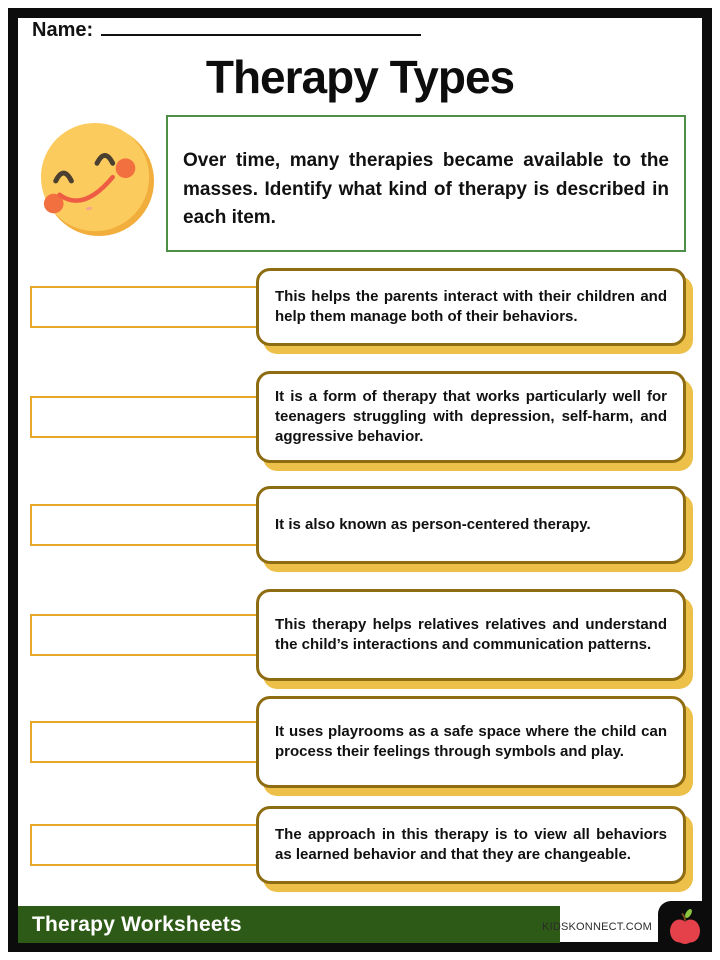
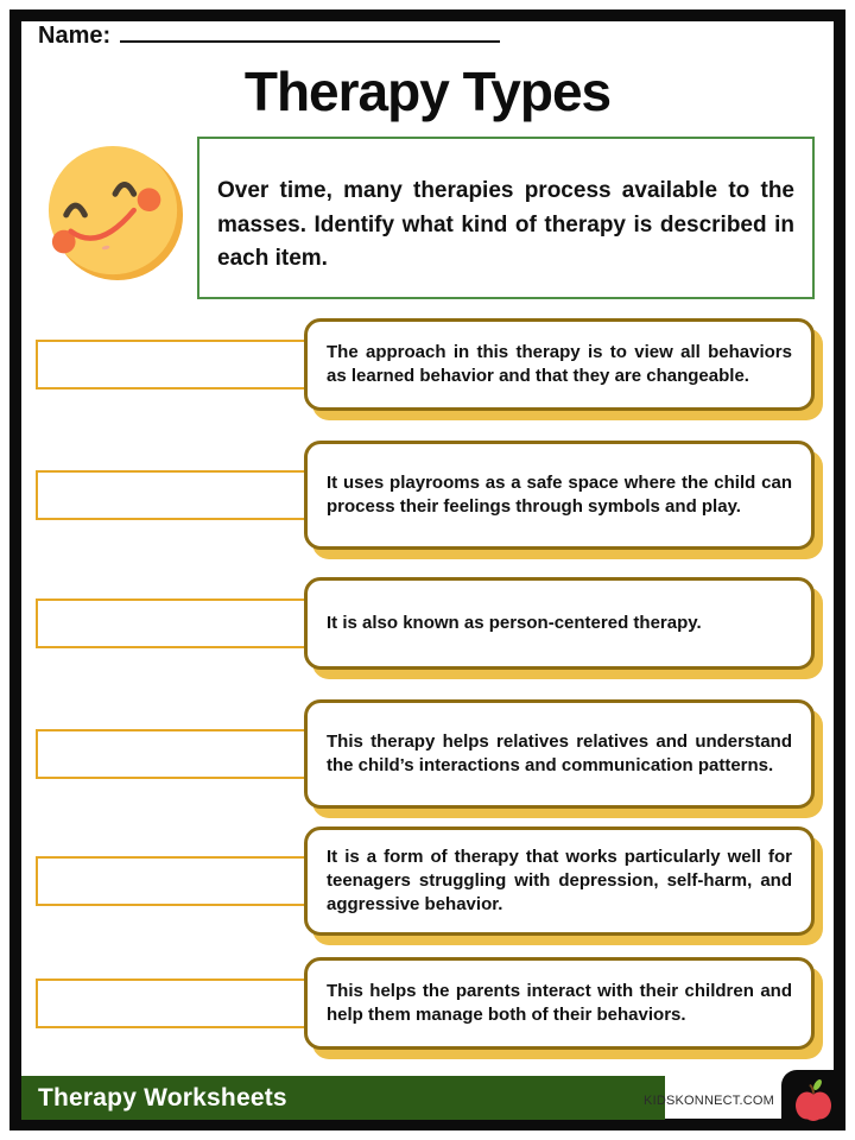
  Name:
  Therapy Types
- Over time, many therapies became available to the masses. Identify what kind of therapy is described in each item.
+ Over time, many therapies process available to the masses. Identify what kind of therapy is described in each item.
- This helps the parents interact with their children and help them manage both of their behaviors.
+ The approach in this therapy is to view all behaviors as learned behavior and that they are changeable.
- It is a form of therapy that works particularly well for teenagers struggling with depression, self-harm, and aggressive behavior.
+ It uses playrooms as a safe space where the child can process their feelings through symbols and play.
  It is also known as person-centered therapy.
  This therapy helps relatives relatives and understand the child’s interactions and communication patterns.
- It uses playrooms as a safe space where the child can process their feelings through symbols and play.
+ It is a form of therapy that works particularly well for teenagers struggling with depression, self-harm, and aggressive behavior.
- The approach in this therapy is to view all behaviors as learned behavior and that they are changeable.
+ This helps the parents interact with their children and help them manage both of their behaviors.
  Therapy Worksheets
  KIDSKONNECT.COM
